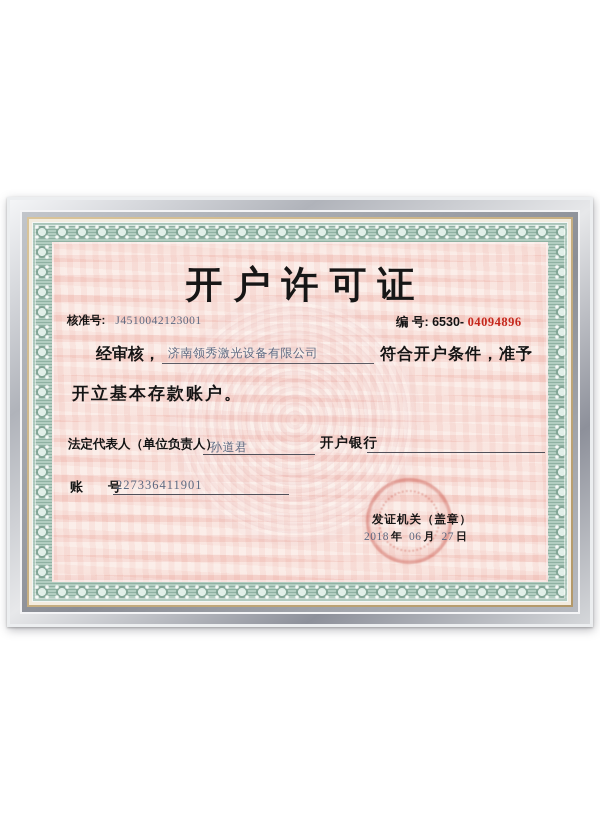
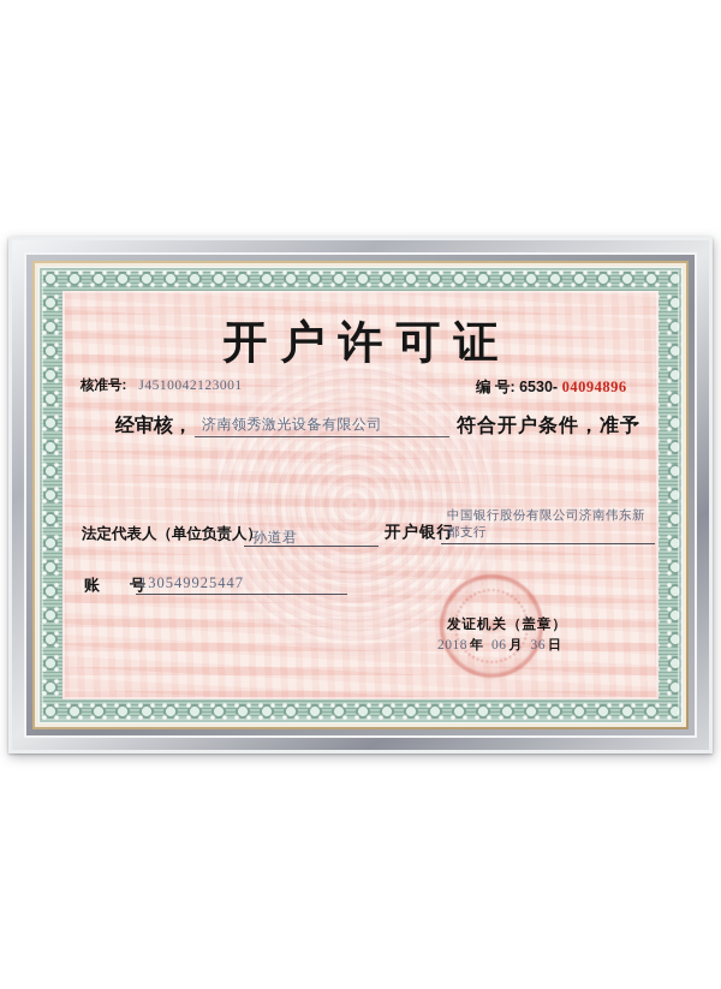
  开户许可证
  核准号: J4510042123001
  编 号: 6530- 04094896
  经审核，
  济南领秀激光设备有限公司
  符合开户条件，准予
- 开立基本存款账户。
  法定代表人（单位负责人）
  孙道君
  开户银行
+ 中国银行股份有限公司济南伟东新都支行
  账 号
- 227336411901
+ 130549925447
  发证机关（盖章）
- 2018 年 06 月 27 日
+ 2018 年 06 月 36 日
